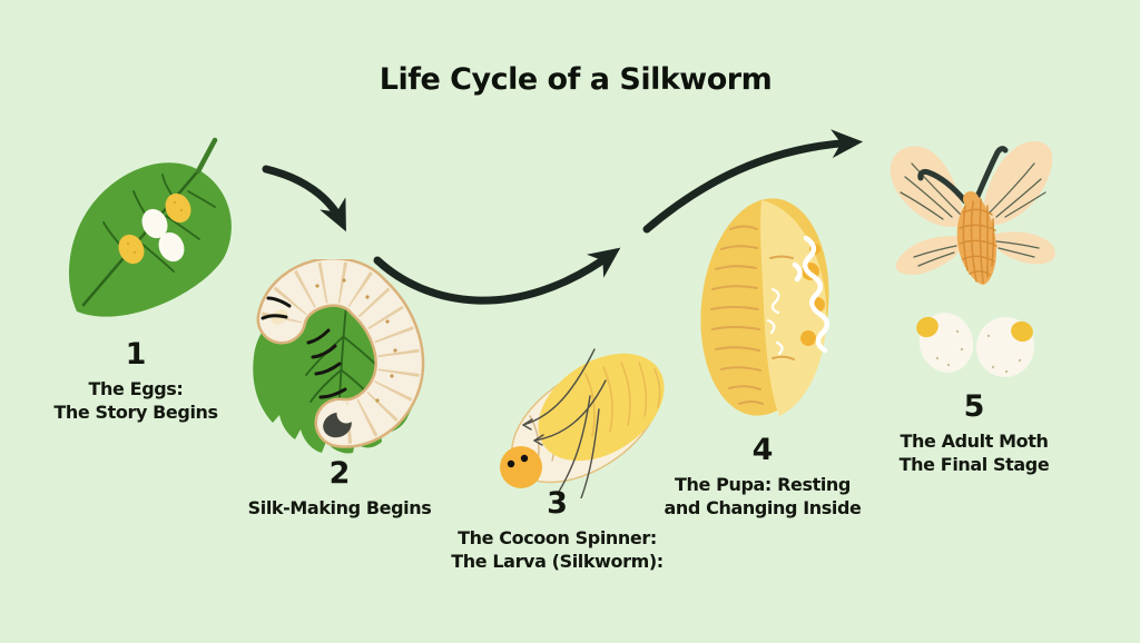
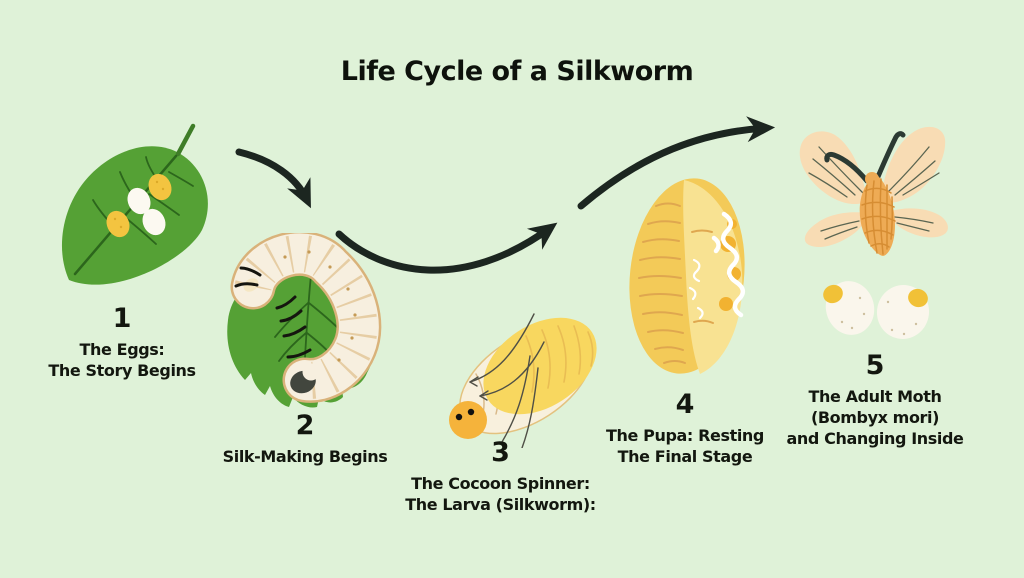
  Life Cycle of a Silkworm
  1
  The Eggs:
  The Story Begins
  2
  Silk-Making Begins
  3
  The Cocoon Spinner:
  The Larva (Silkworm):
  4
  The Pupa: Resting
- and Changing Inside
+ The Final Stage
  5
  The Adult Moth
+ (Bombyx mori)
- The Final Stage
+ and Changing Inside
